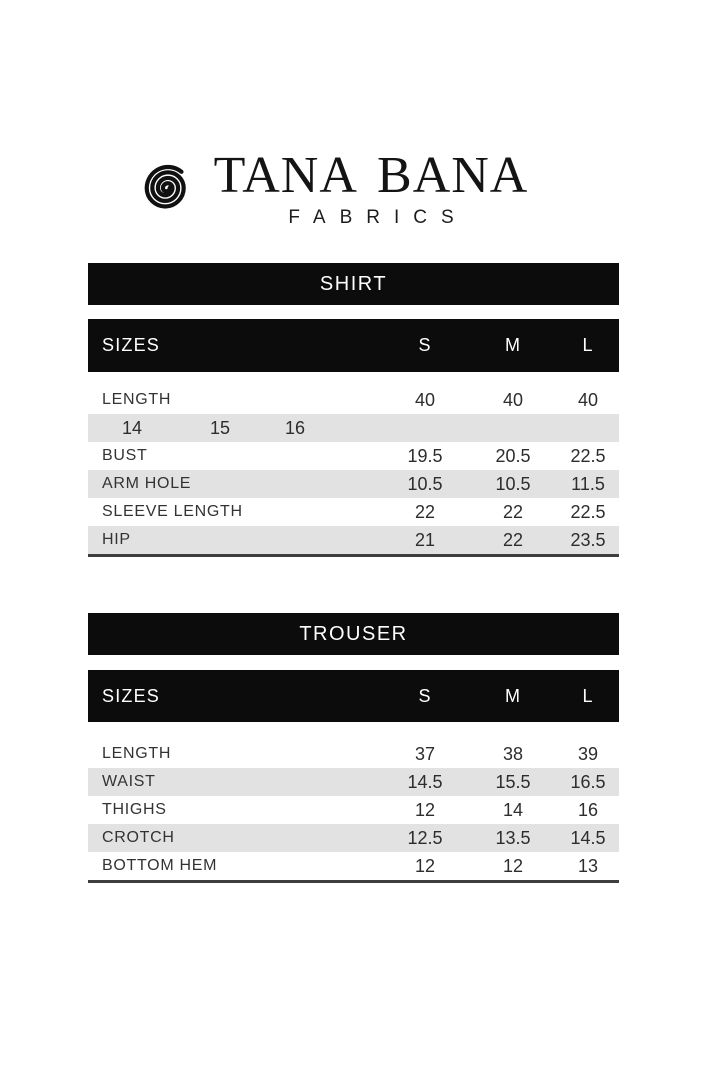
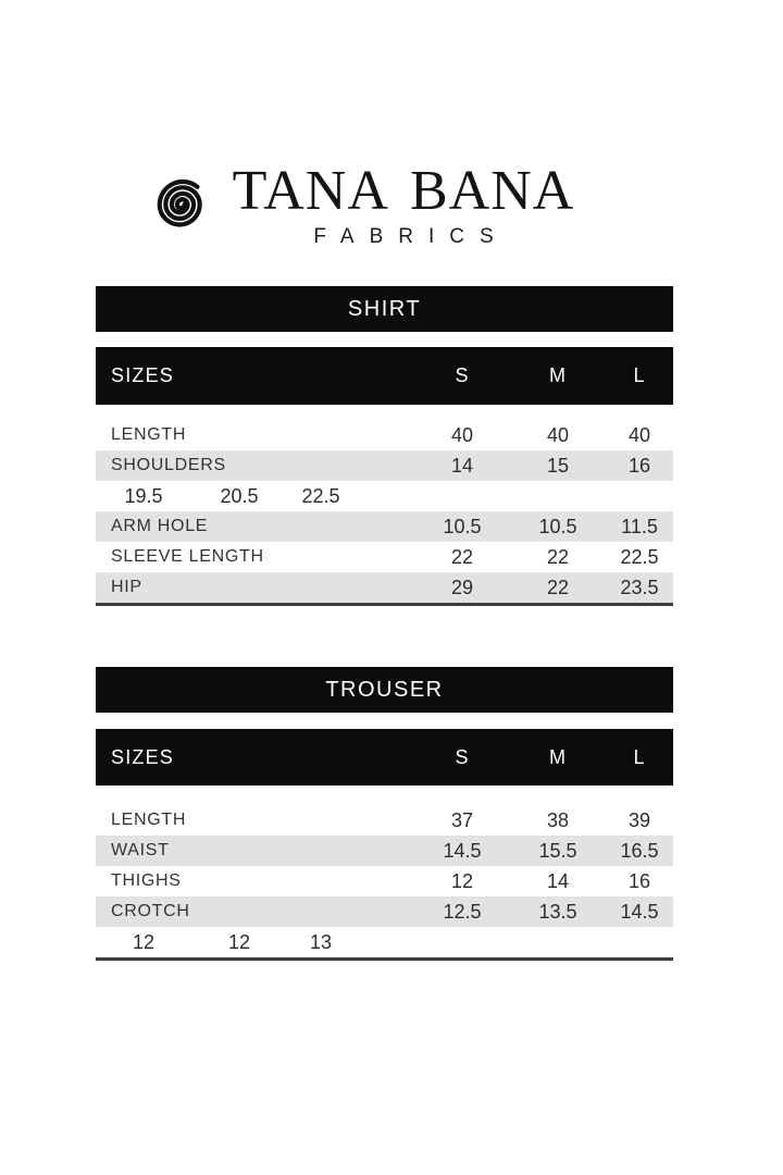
  TANA BANA
  FABRICS
  SHIRT
  SIZES
  S
  M
  L
  LENGTH
  40
  40
  40
+ SHOULDERS
  14
  15
  16
- BUST
  19.5
  20.5
  22.5
  ARM HOLE
  10.5
  10.5
  11.5
  SLEEVE LENGTH
  22
  22
  22.5
  HIP
- 21
+ 29
  22
  23.5
  TROUSER
  SIZES
  S
  M
  L
  LENGTH
  37
  38
  39
  WAIST
  14.5
  15.5
  16.5
  THIGHS
  12
  14
  16
  CROTCH
  12.5
  13.5
  14.5
- BOTTOM HEM
  12
  12
  13
